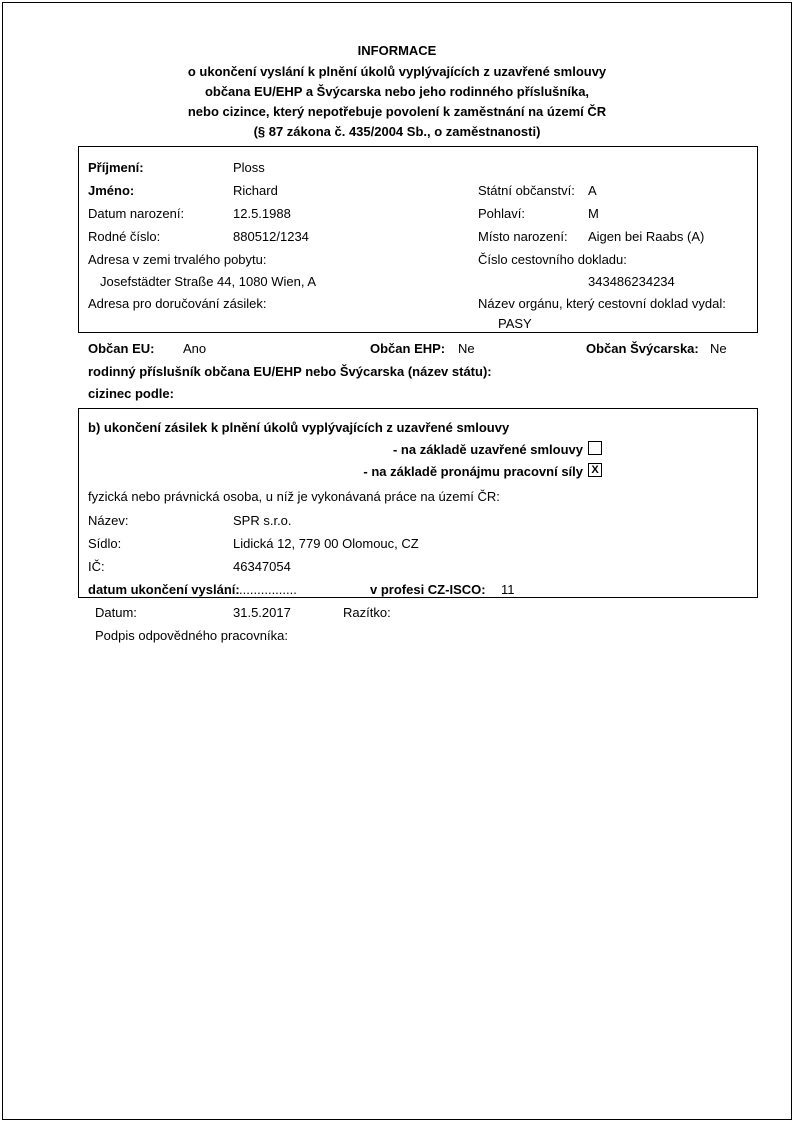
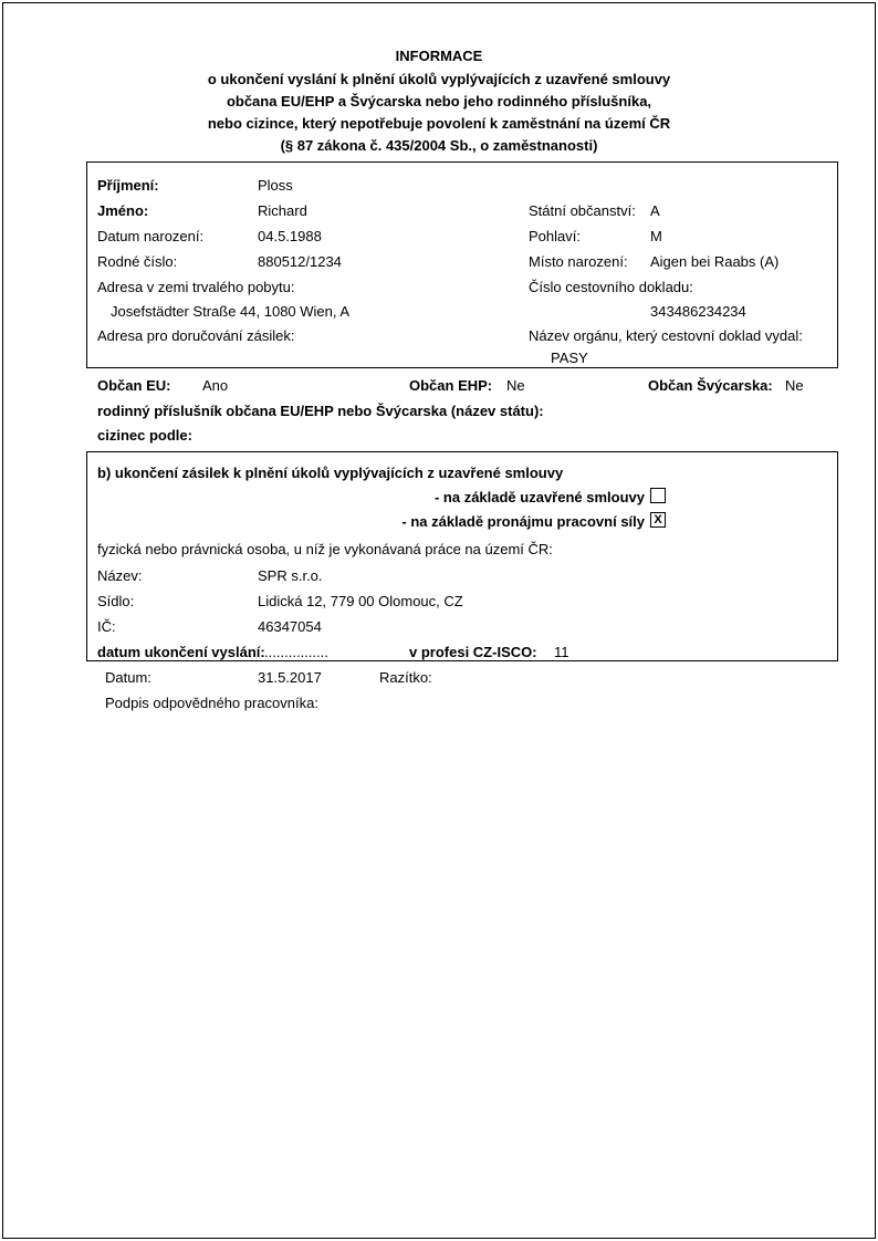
  INFORMACE
  o ukončení vyslání k plnění úkolů vyplývajících z uzavřené smlouvy
  občana EU/EHP a Švýcarska nebo jeho rodinného příslušníka,
  nebo cizince, který nepotřebuje povolení k zaměstnání na území ČR
  (§ 87 zákona č. 435/2004 Sb., o zaměstnanosti)
  Příjmení:
  Ploss
  Jméno:
  Richard
  Státní občanství:
  A
  Datum narození:
- 12.5.1988
+ 04.5.1988
  Pohlaví:
  M
  Rodné číslo:
  880512/1234
  Místo narození:
  Aigen bei Raabs (A)
  Adresa v zemi trvalého pobytu:
  Číslo cestovního dokladu:
  Josefstädter Straße 44, 1080 Wien, A
  343486234234
  Adresa pro doručování zásilek:
  Název orgánu, který cestovní doklad vydal:
  PASY
  Občan EU:
  Ano
  Občan EHP:
  Ne
  Občan Švýcarska:
  Ne
  rodinný příslušník občana EU/EHP nebo Švýcarska (název státu):
  cizinec podle:
  b) ukončení zásilek k plnění úkolů vyplývajících z uzavřené smlouvy
  - na základě uzavřené smlouvy
  - na základě pronájmu pracovní síly
  X
  fyzická nebo právnická osoba, u níž je vykonávaná práce na území ČR:
  Název:
  SPR s.r.o.
  Sídlo:
  Lidická 12, 779 00 Olomouc, CZ
  IČ:
  46347054
  datum ukončení vyslání:
  .....................
  v profesi CZ-ISCO:
  11
  Datum:
  31.5.2017
  Razítko:
  Podpis odpovědného pracovníka:
